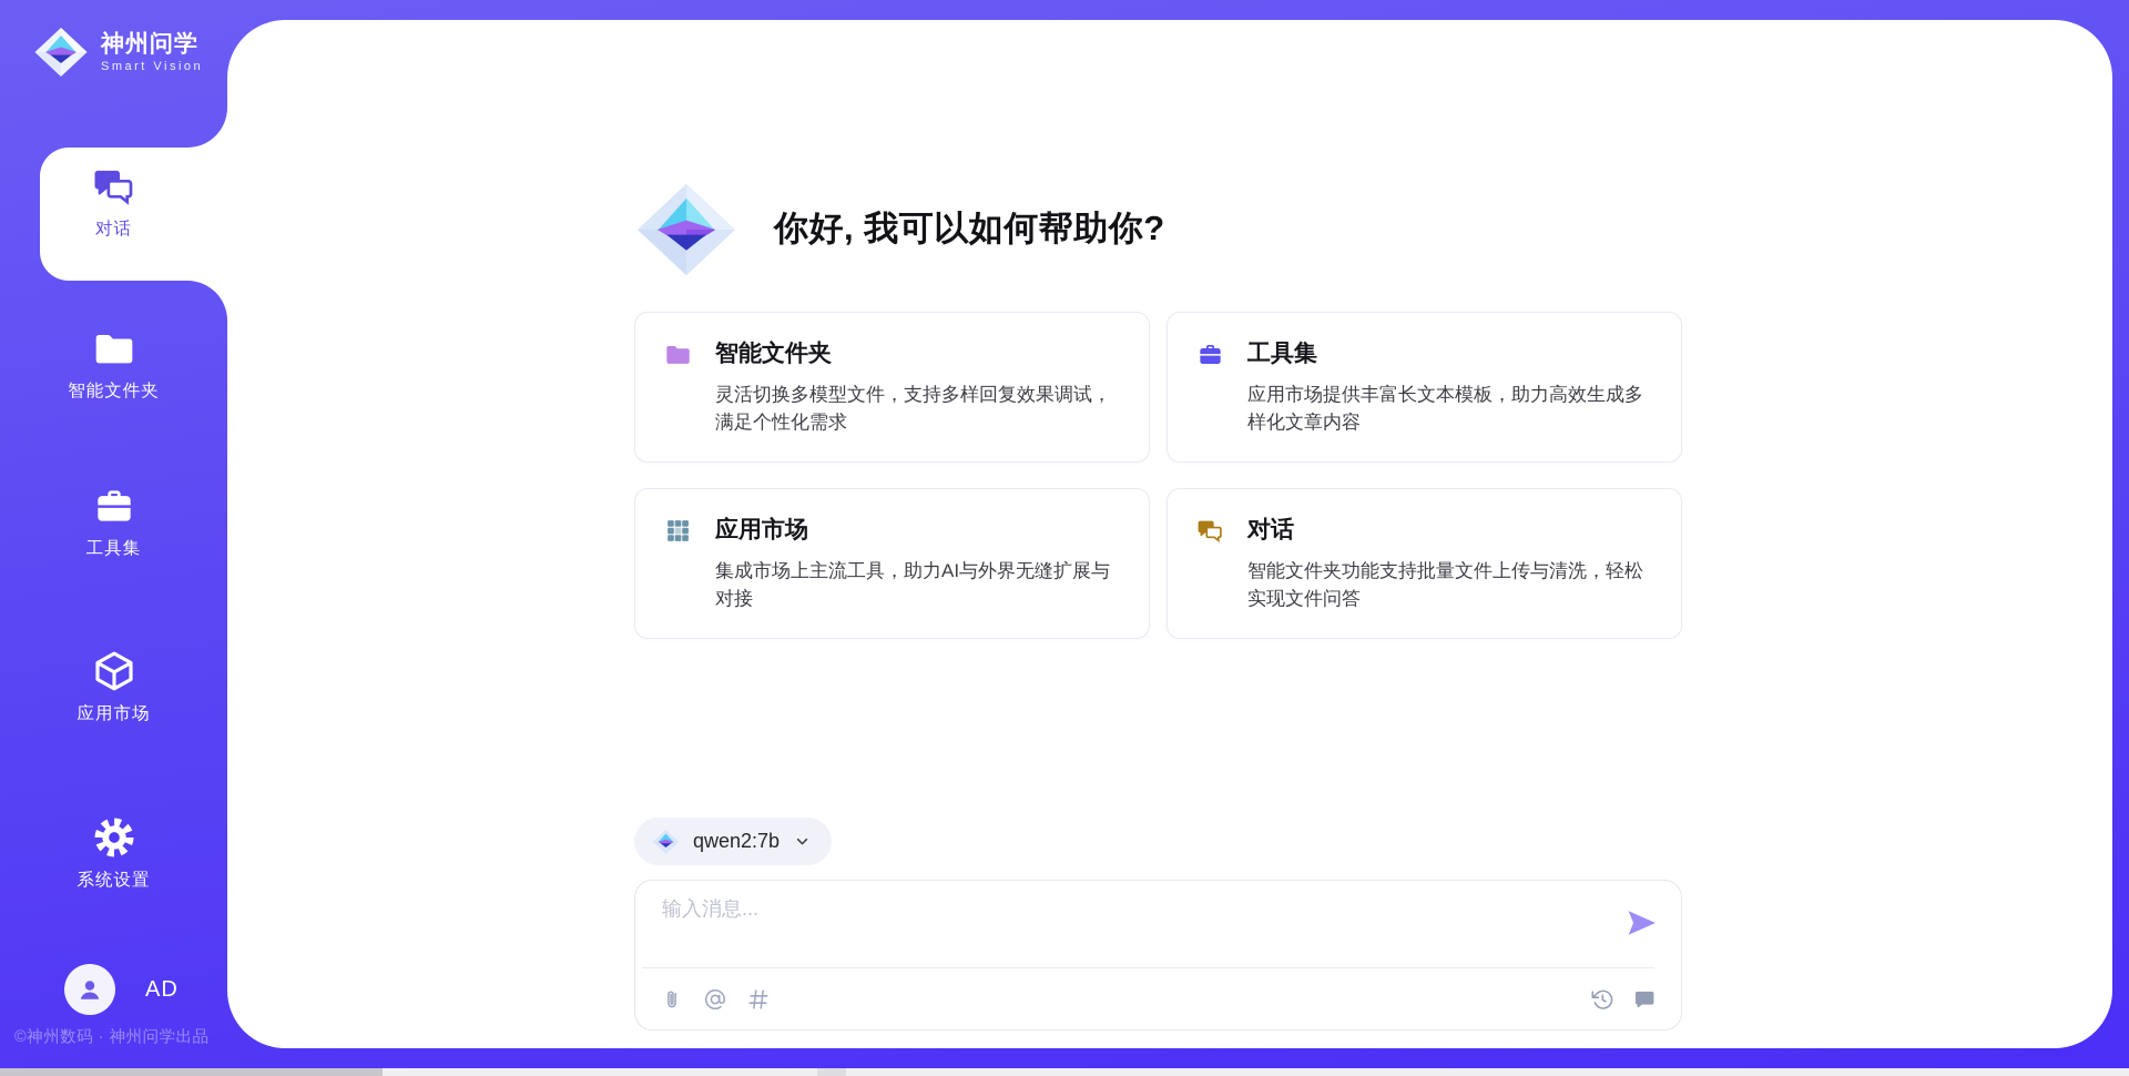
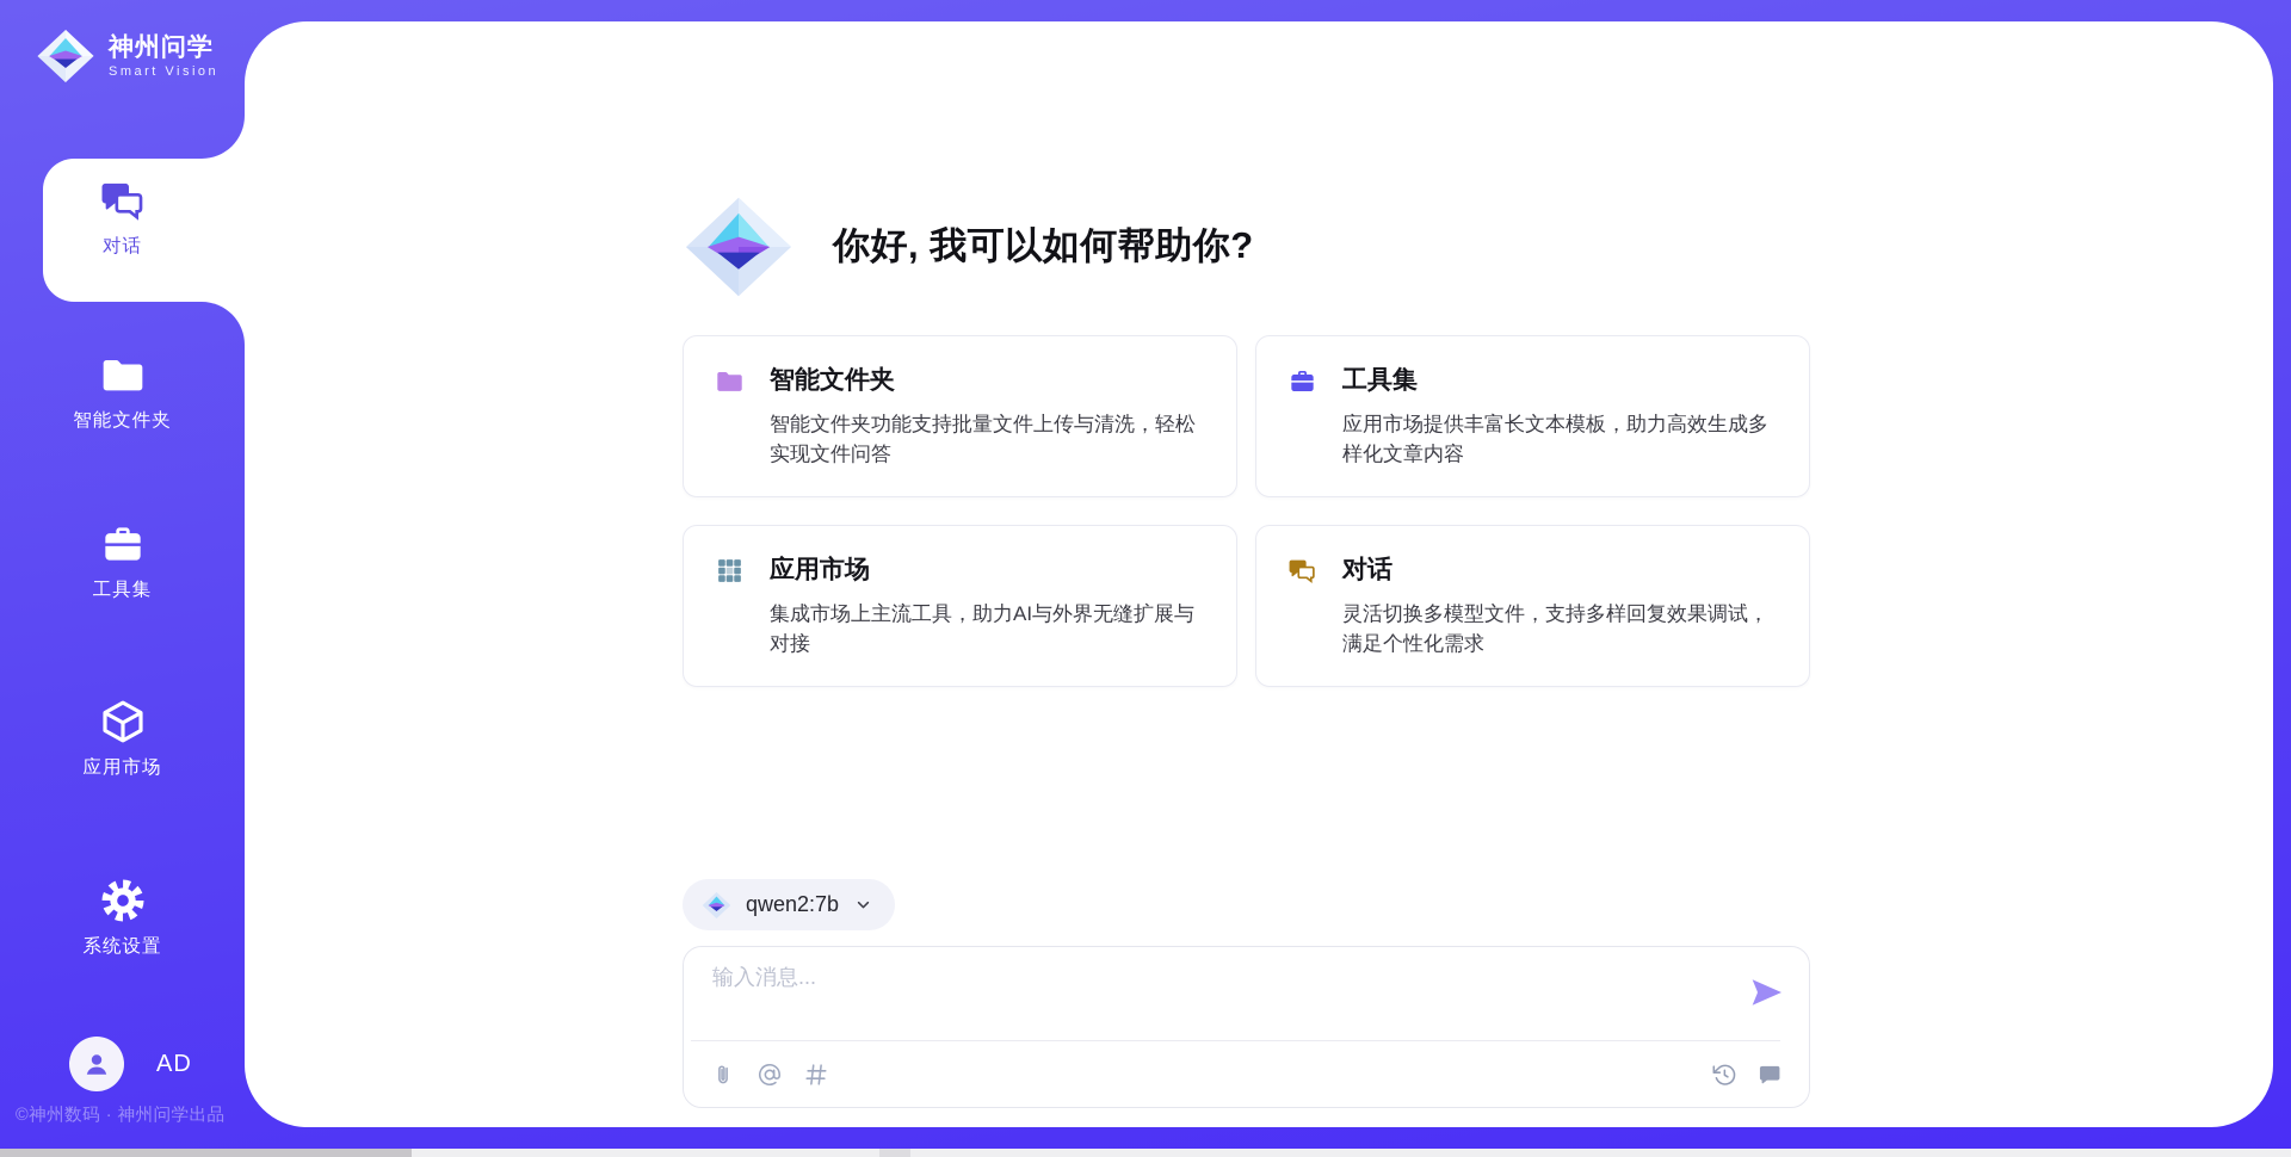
  你好, 我可以如何帮助你?
  智能文件夹
- 灵活切换多模型文件，支持多样回复效果调试，满足个性化需求
+ 智能文件夹功能支持批量文件上传与清洗，轻松实现文件问答
  工具集
  应用市场提供丰富长文本模板，助力高效生成多样化文章内容
  应用市场
  集成市场上主流工具，助力AI与外界无缝扩展与对接
  对话
- 智能文件夹功能支持批量文件上传与清洗，轻松实现文件问答
+ 灵活切换多模型文件，支持多样回复效果调试，满足个性化需求
  qwen2:7b
  输入消息...
  神州问学
  Smart Vision
  对话
  智能文件夹
  工具集
  应用市场
  系统设置
  AD
  ©神州数码 · 神州问学出品
